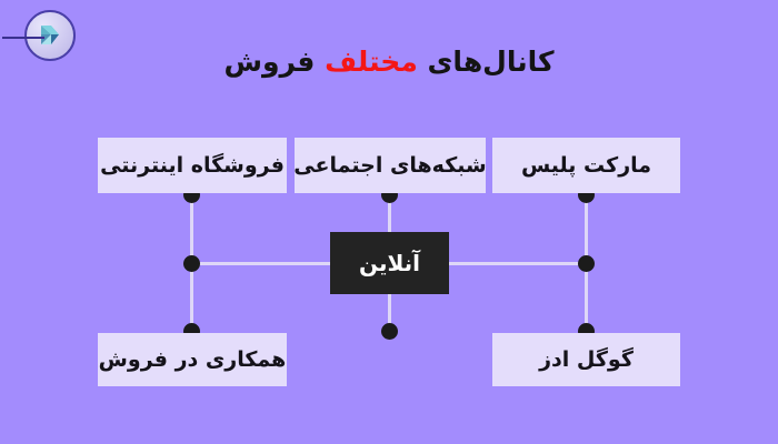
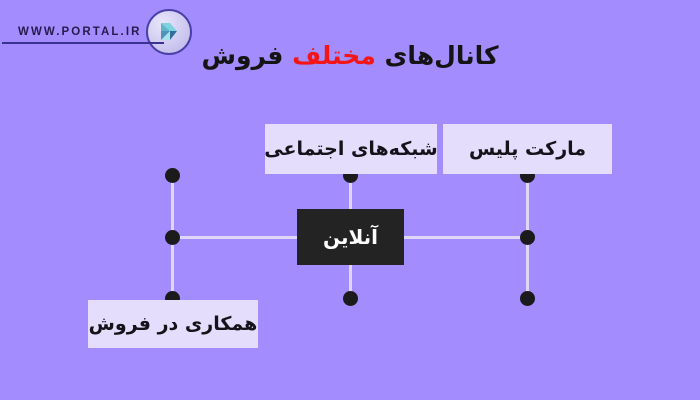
+ WWW.PORTAL.IR
  کانال‌های مختلف فروش
- فروشگاه اینترنتی
  شبکه‌های اجتماعی
  مارکت پلیس
  آنلاین
  همکاری در فروش
- گوگل ادز
